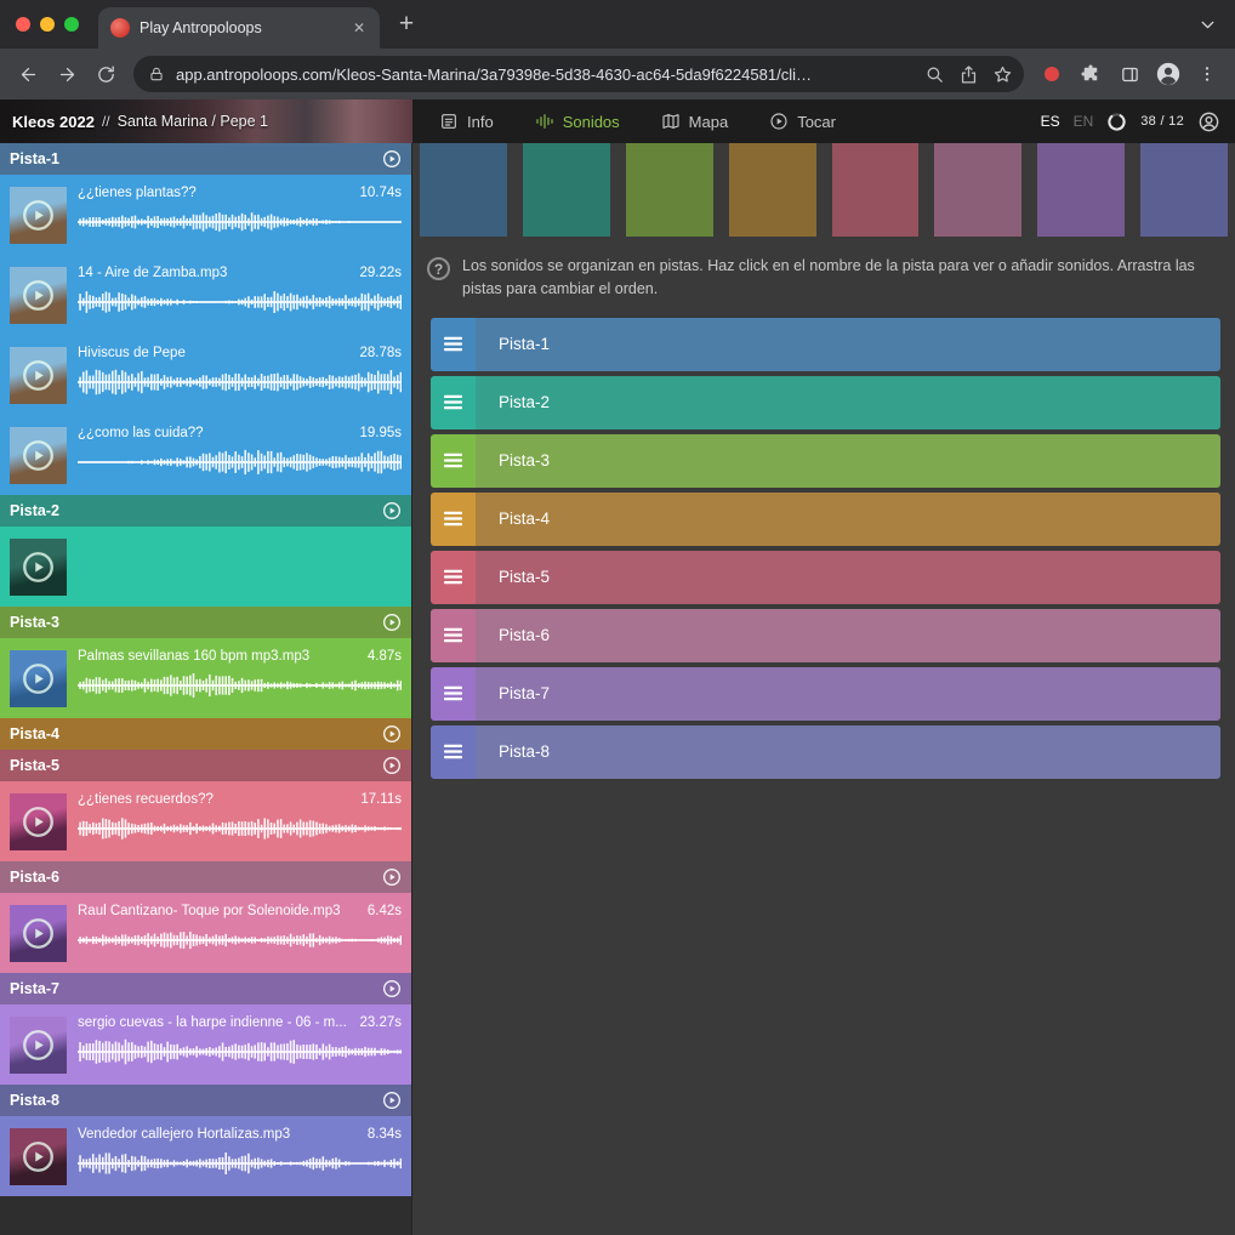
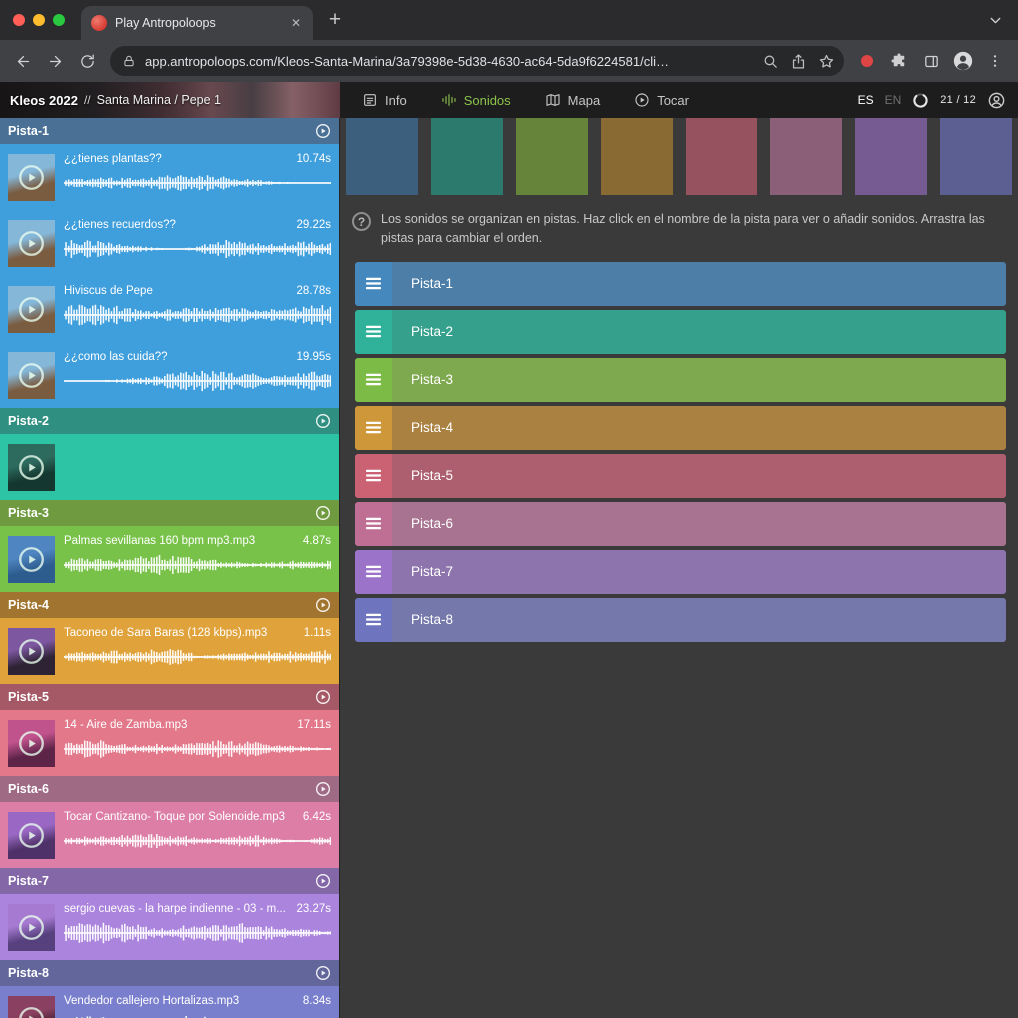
  Play Antropoloops
  ✕
  +
  app.antropoloops.com/Kleos-Santa-Marina/3a79398e-5d38-4630-ac64-5da9f6224581/cli…
  Kleos 2022
  //
  Santa Marina / Pepe 1
  Info
  Sonidos
  Mapa
  Tocar
  ES
  EN
- 38 / 12
+ 21 / 12
  Pista-1
  ¿¿tienes plantas??
  10.74s
- 14 - Aire de Zamba.mp3
+ ¿¿tienes recuerdos??
  29.22s
  Hiviscus de Pepe
  28.78s
  ¿¿como las cuida??
  19.95s
  Pista-2
  Pista-3
  Palmas sevillanas 160 bpm mp3.mp3
  4.87s
  Pista-4
+ Taconeo de Sara Baras (128 kbps).mp3
+ 1.11s
  Pista-5
- ¿¿tienes recuerdos??
+ 14 - Aire de Zamba.mp3
  17.11s
  Pista-6
- Raul Cantizano- Toque por Solenoide.mp3
+ Tocar Cantizano- Toque por Solenoide.mp3
  6.42s
  Pista-7
- sergio cuevas - la harpe indienne - 06 - m...
+ sergio cuevas - la harpe indienne - 03 - m...
  23.27s
  Pista-8
  Vendedor callejero Hortalizas.mp3
  8.34s
  ?
  Los sonidos se organizan en pistas. Haz click en el nombre de la pista para ver o añadir sonidos. Arrastra las pistas para cambiar el orden.
  Pista-1
  Pista-2
  Pista-3
  Pista-4
  Pista-5
  Pista-6
  Pista-7
  Pista-8
